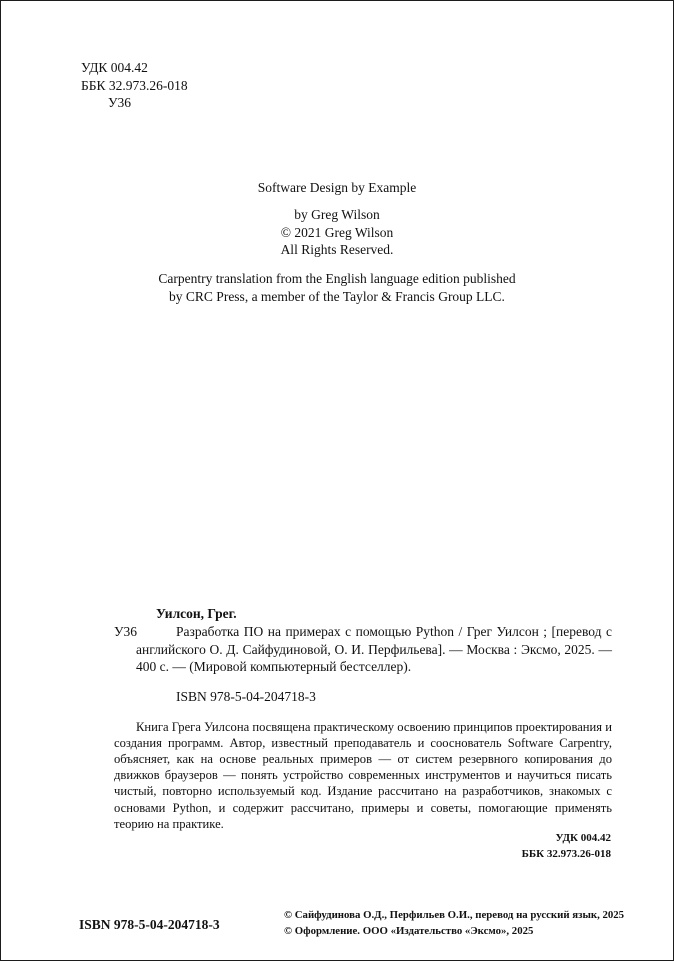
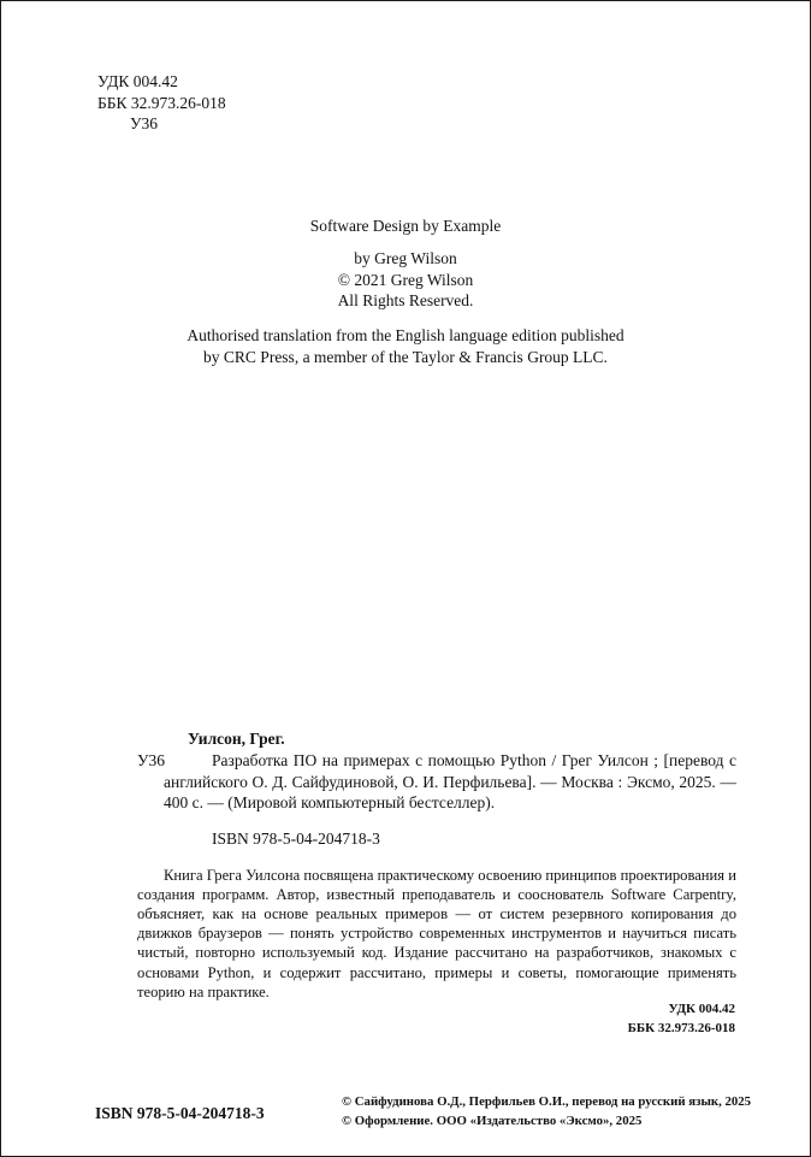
  УДК 004.42
  ББК 32.973.26-018
  У36
  Software Design by Example
  by Greg Wilson
  © 2021 Greg Wilson
  All Rights Reserved.
- Carpentry translation from the English language edition published
+ Authorised translation from the English language edition published
  by CRC Press, a member of the Taylor & Francis Group LLC.
  Уилсон, Грег.
  У36
  Разработка ПО на примерах с помощью Python / Грег Уилсон ; [перевод с английского О. Д. Сайфудиновой, О. И. Перфильева]. — Москва : Эксмо, 2025. — 400 с. — (Мировой компьютерный бестселлер).
  ISBN 978-5-04-204718-3
  Книга Грега Уилсона посвящена практическому освоению принципов проектирования и создания программ. Автор, известный преподаватель и сооснователь Software Carpentry, объясняет, как на основе реальных примеров — от систем резервного копирования до движков браузеров — понять устройство современных инструментов и научиться писать чистый, повторно используемый код. Издание рассчитано на разработчиков, знакомых с основами Python, и содержит рассчитано, примеры и советы, помогающие применять теорию на практике.
  УДК 004.42
  ББК 32.973.26-018
  ISBN 978-5-04-204718-3
  © Сайфудинова О.Д., Перфильев О.И., перевод на русский язык, 2025
  © Оформление. ООО «Издательство «Эксмо», 2025
